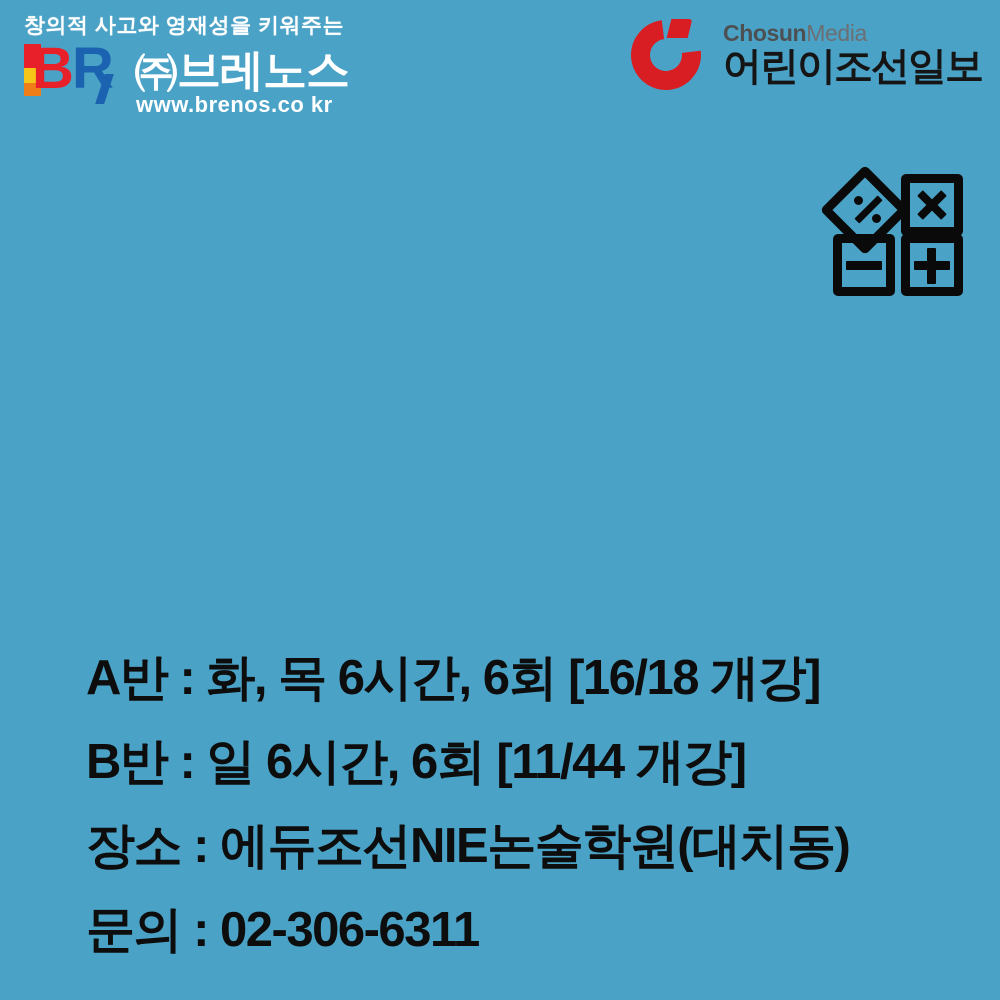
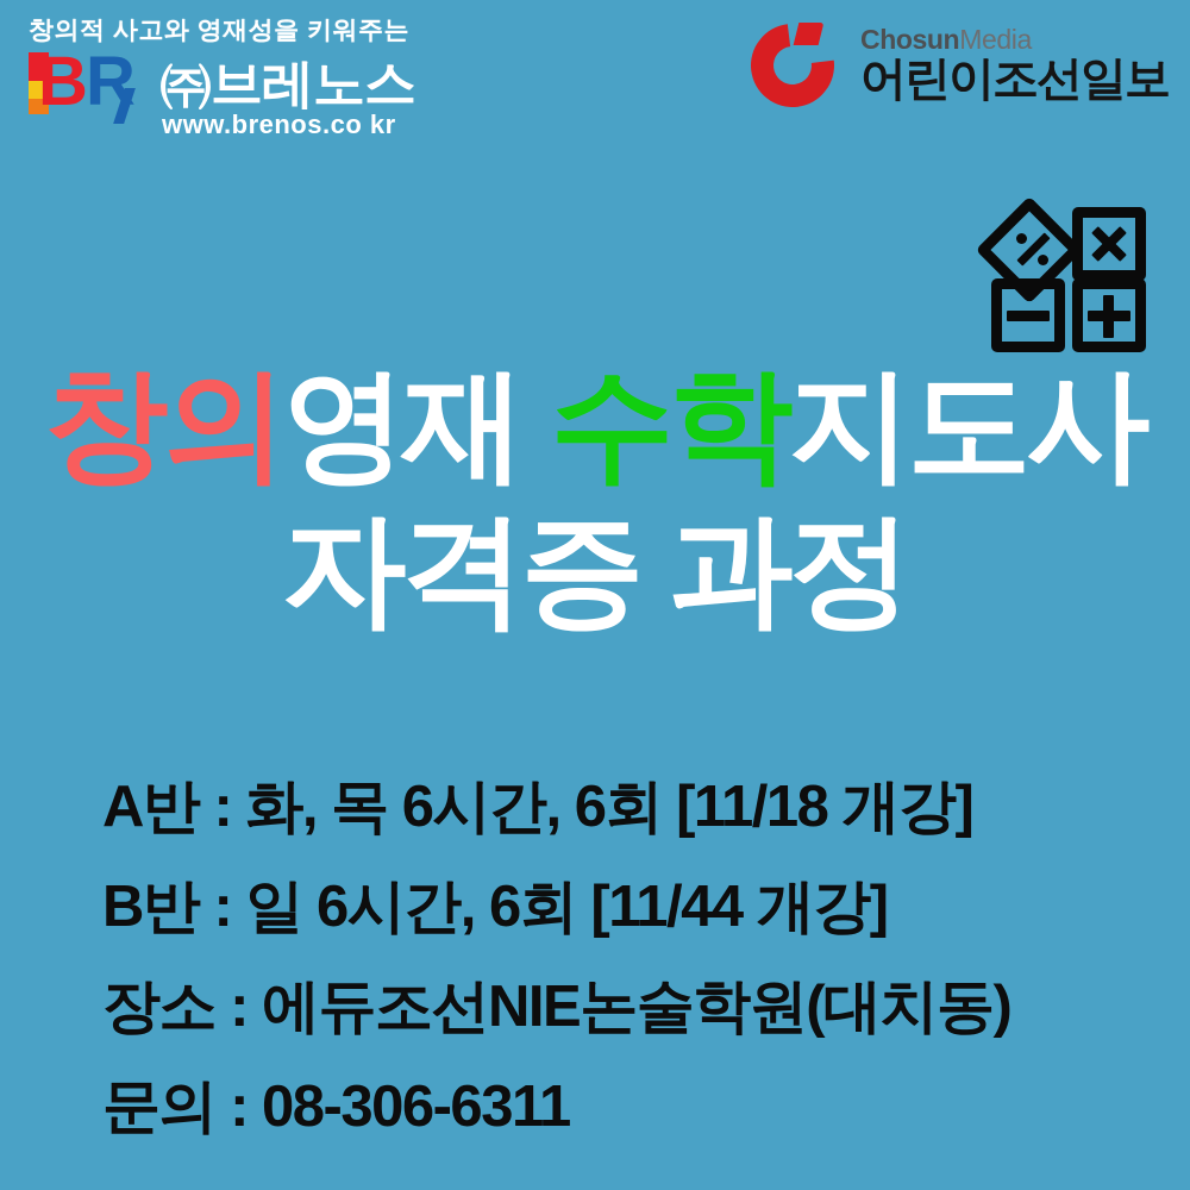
  창의적 사고와 영재성을 키워주는
  B
  R
  ㈜브레노스
  www.brenos.co kr
  ChosunMedia
  어린이조선일보
+ 창의영재 수학지도사
+ 자격증 과정
- A반 : 화, 목 6시간, 6회 [16/18 개강]
+ A반 : 화, 목 6시간, 6회 [11/18 개강]
  B반 : 일 6시간, 6회 [11/44 개강]
  장소 : 에듀조선NIE논술학원(대치동)
- 문의 : 02-306-6311
+ 문의 : 08-306-6311
